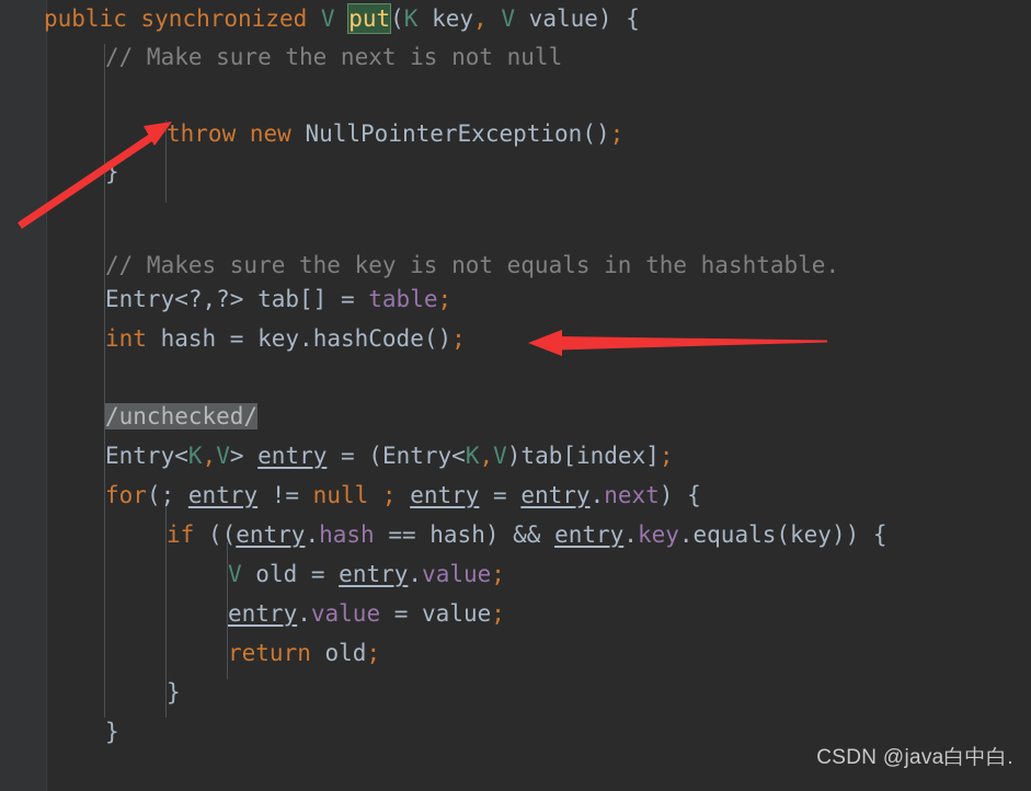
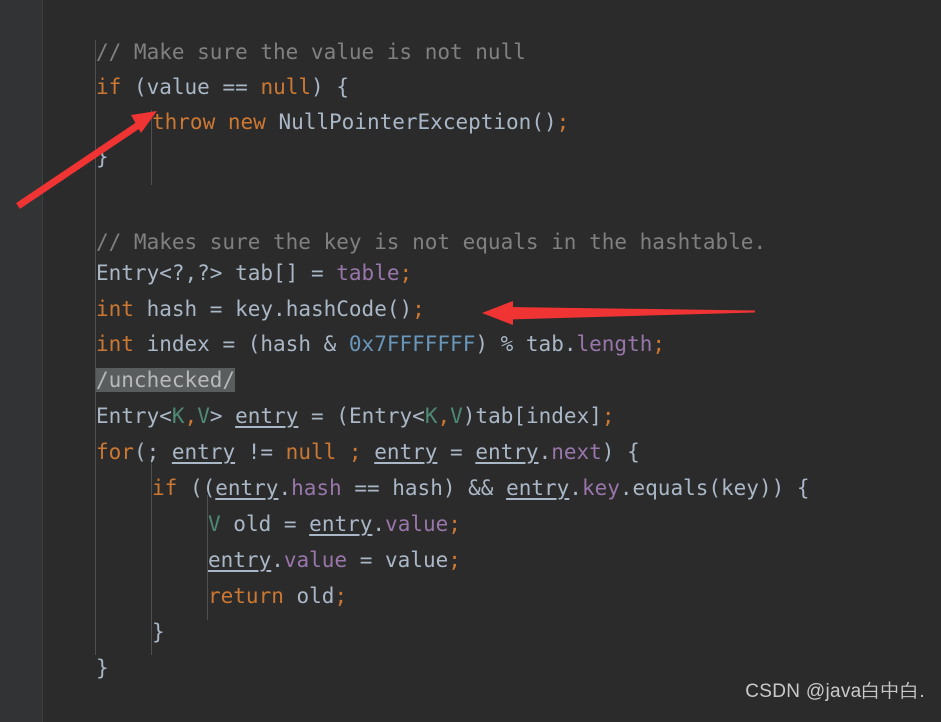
- public synchronized V put(K key, V value) {
- // Make sure the next is not null
+ // Make sure the value is not null
+ if (value == null) {
  throw new NullPointerException();
  }
  // Makes sure the key is not equals in the hashtable.
  Entry<?,?> tab[] = table;
  int hash = key.hashCode();
+ int index = (hash & 0x7FFFFFFF) % tab.length;
  /unchecked/
  Entry<K,V> entry = (Entry<K,V)tab[index];
  for(; entry != null ; entry = entry.next) {
  if ((entry.hash == hash) && entry.key.equals(key)) {
  V old = entry.value;
  entry.value = value;
  return old;
  }
  }
  CSDN @java白中白.
